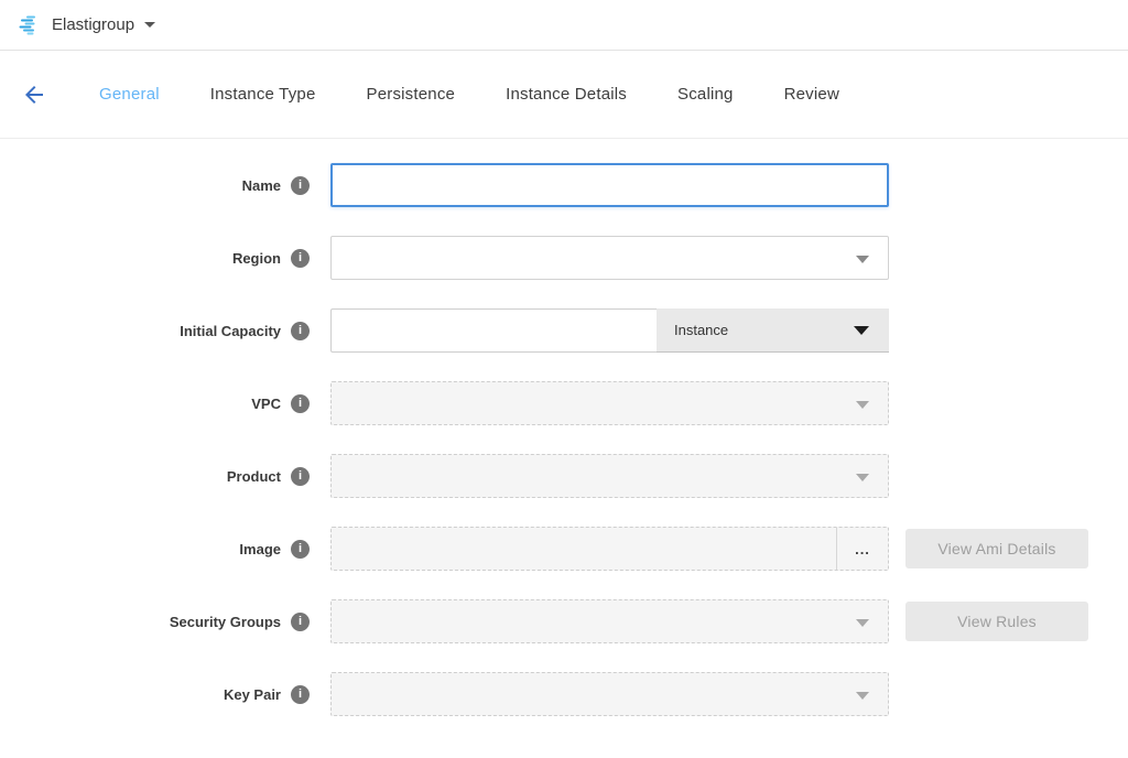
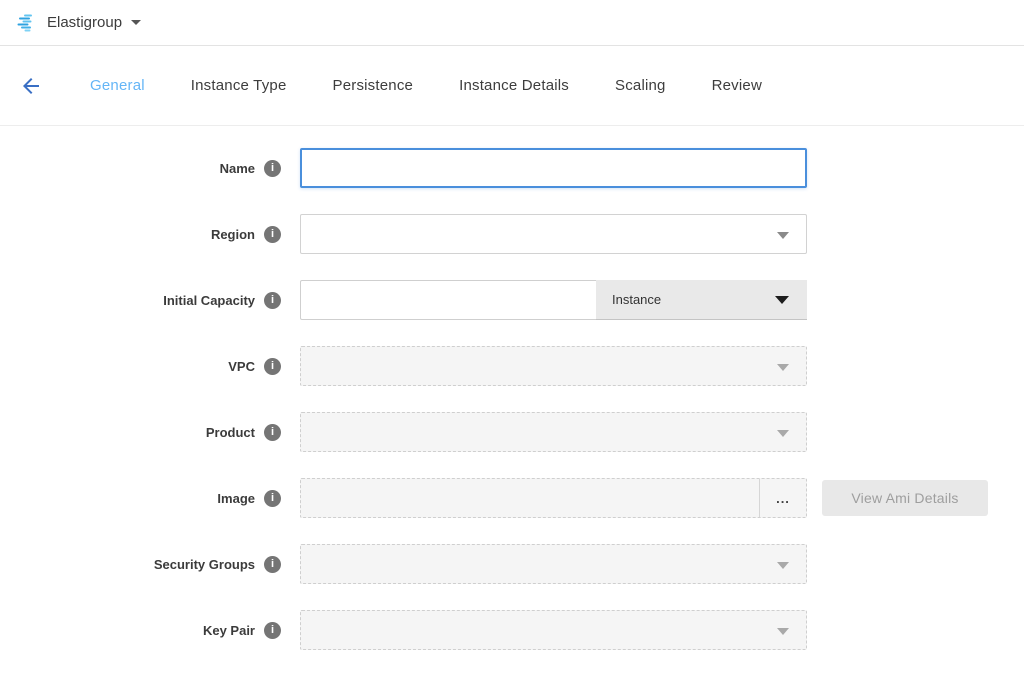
  Elastigroup
  General
  Instance Type
  Persistence
  Instance Details
  Scaling
  Review
  Name
  i
  Region
  i
  Initial Capacity
  i
  Instance
  VPC
  i
  Product
  i
  Image
  i
  ...
  View Ami Details
  Security Groups
  i
- View Rules
  Key Pair
  i
